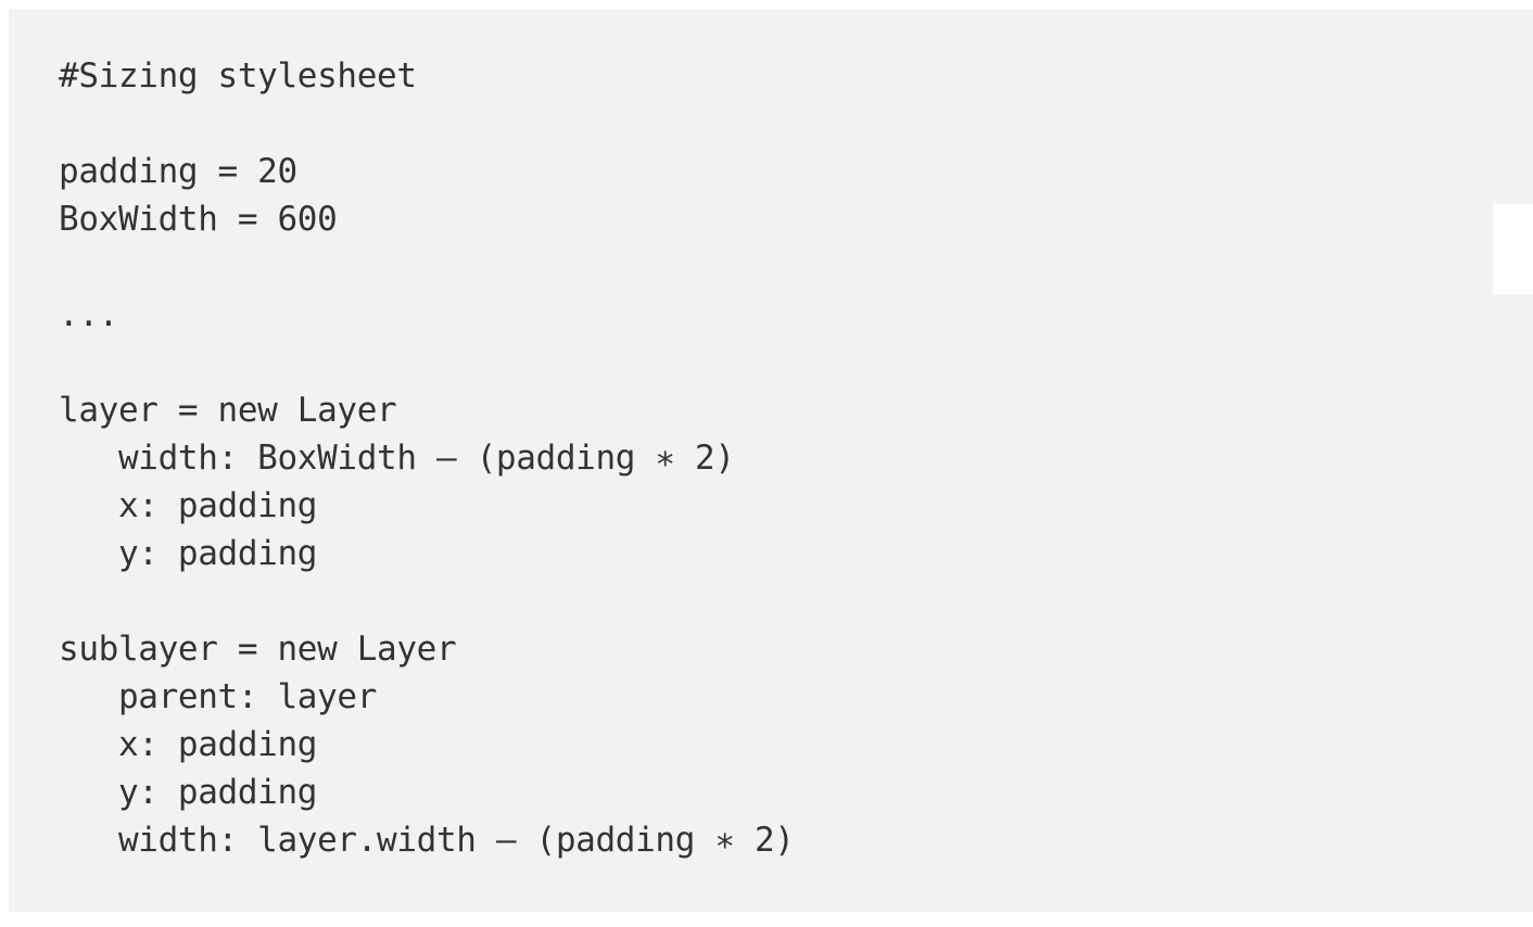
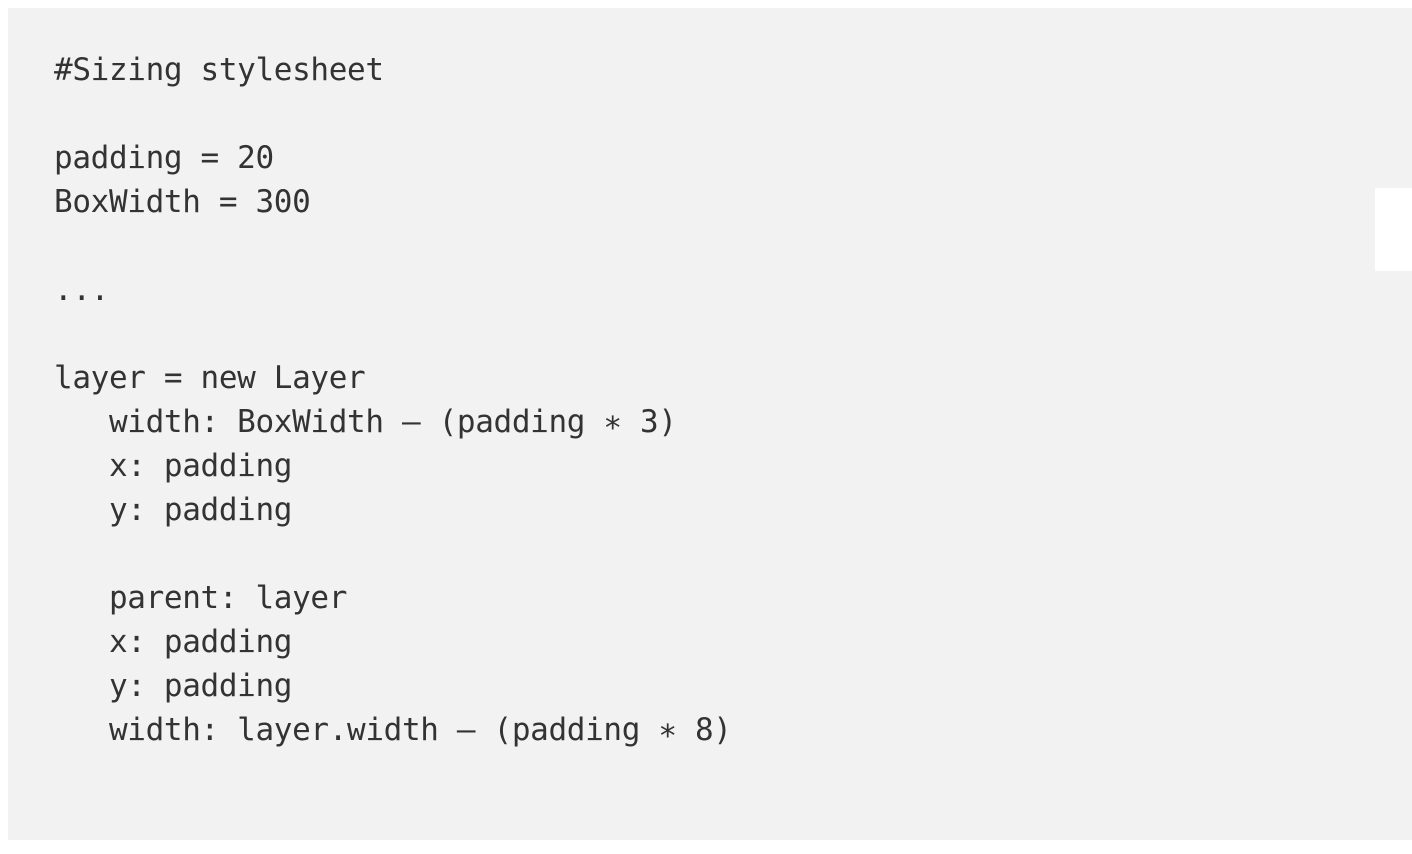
  #Sizing stylesheet
  padding = 20
- BoxWidth = 600
+ BoxWidth = 300
  ...
  layer = new Layer
- width: BoxWidth – (padding ∗ 2)
+ width: BoxWidth – (padding ∗ 3)
  x: padding
  y: padding
- sublayer = new Layer
  parent: layer
  x: padding
  y: padding
- width: layer.width – (padding ∗ 2)
+ width: layer.width – (padding ∗ 8)
